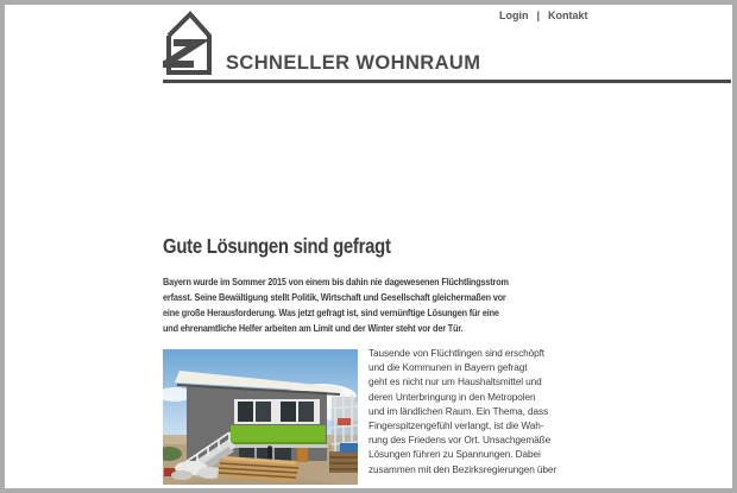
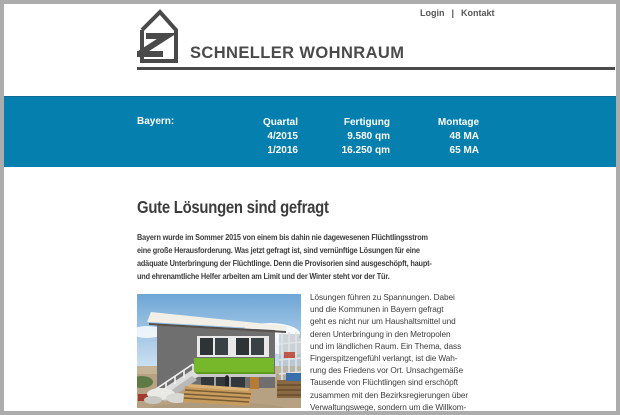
  SCHNELLER WOHNRAUM
  Login | Kontakt
+ Bayern:
+ Quartal
+ 4/2015
+ 1/2016
+ Fertigung
+ 9.580 qm
+ 16.250 qm
+ Montage
+ 48 MA
+ 65 MA
  Gute Lösungen sind gefragt
  Bayern wurde im Sommer 2015 von einem bis dahin nie dagewesenen Flüchtlingsstrom
- erfasst. Seine Bewältigung stellt Politik, Wirtschaft und Gesellschaft gleichermaßen vor
  eine große Herausforderung. Was jetzt gefragt ist, sind vernünftige Lösungen für eine
+ adäquate Unterbringung der Flüchtlinge. Denn die Provisorien sind ausgeschöpft, haupt-
  und ehrenamtliche Helfer arbeiten am Limit und der Winter steht vor der Tür.
- Tausende von Flüchtlingen sind erschöpft
+ Lösungen führen zu Spannungen. Dabei
  und die Kommunen in Bayern gefragt
  geht es nicht nur um Haushaltsmittel und
  deren Unterbringung in den Metropolen
  und im ländlichen Raum. Ein Thema, dass
  Fingerspitzengefühl verlangt, ist die Wah-
  rung des Friedens vor Ort. Unsachgemäße
- Lösungen führen zu Spannungen. Dabei
+ Tausende von Flüchtlingen sind erschöpft
  zusammen mit den Bezirksregierungen über
+ Verwaltungswege, sondern um die Willkom-
